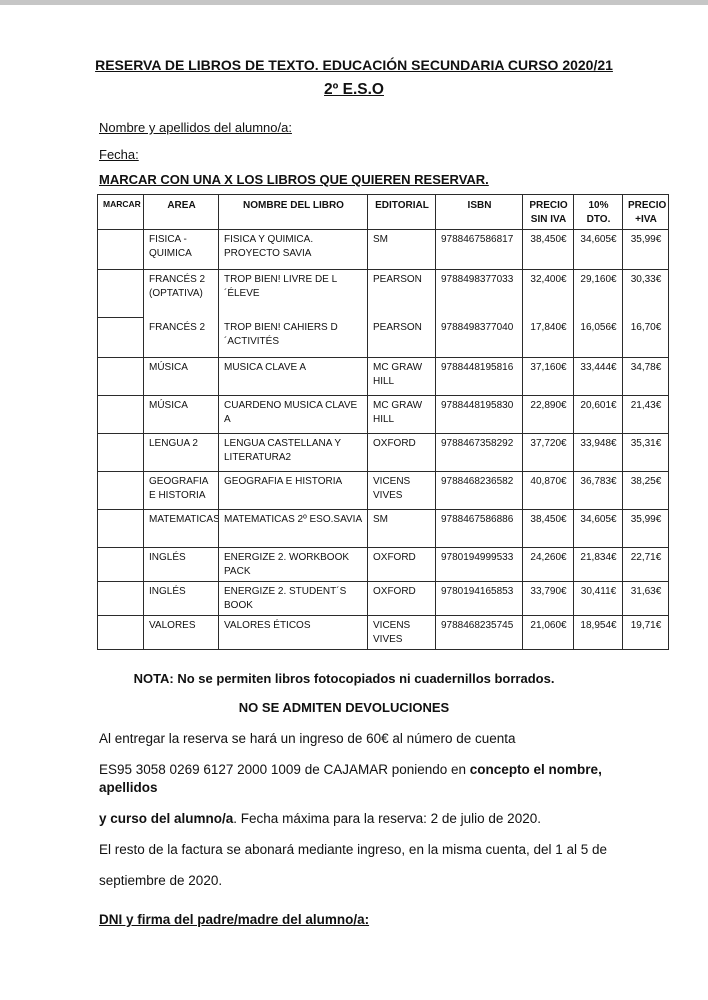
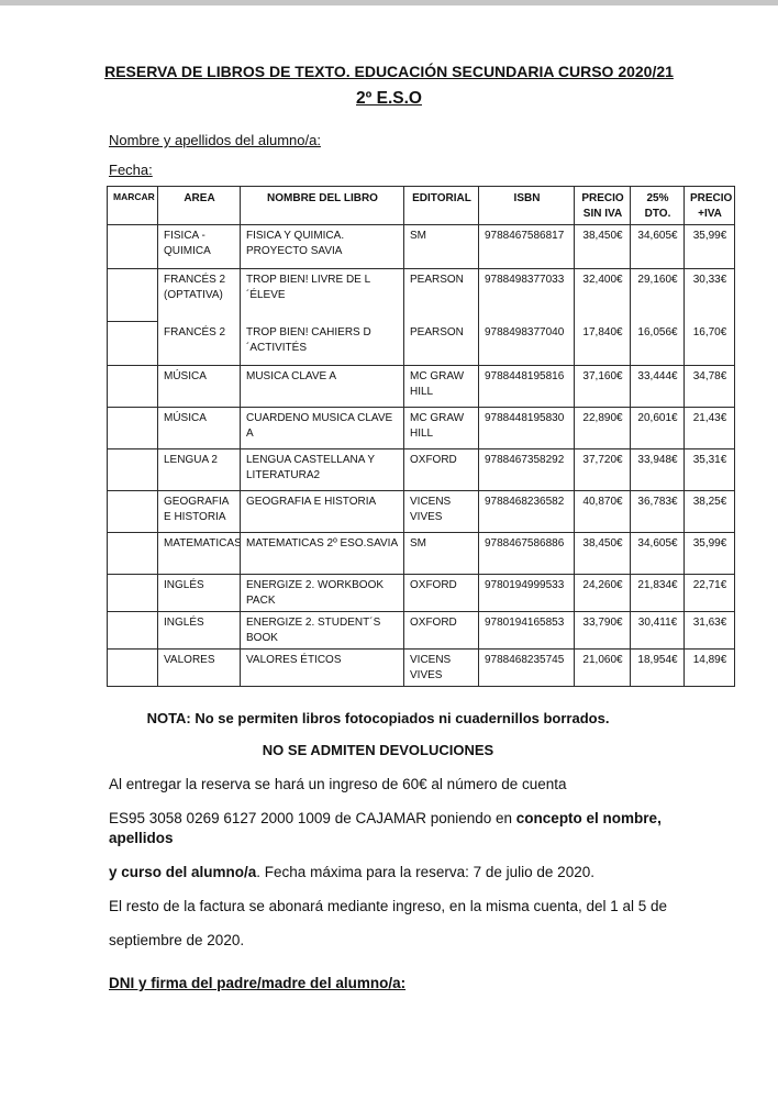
  RESERVA DE LIBROS DE TEXTO. EDUCACIÓN SECUNDARIA CURSO 2020/21
  2º E.S.O
  Nombre y apellidos del alumno/a:
  Fecha:
- MARCAR CON UNA X LOS LIBROS QUE QUIEREN RESERVAR.
- MARCAR	AREA	NOMBRE DEL LIBRO	EDITORIAL	ISBN	PRECIO SIN IVA	10% DTO.	PRECIO +IVA
+ MARCAR	AREA	NOMBRE DEL LIBRO	EDITORIAL	ISBN	PRECIO SIN IVA	25% DTO.	PRECIO +IVA
  	FISICA - QUIMICA	FISICA Y QUIMICA. PROYECTO SAVIA	SM	9788467586817	38,450€	34,605€	35,99€
  	FRANCÉS 2 (OPTATIVA)	TROP BIEN! LIVRE DE L´ÉLEVE	PEARSON	9788498377033	32,400€	29,160€	30,33€
  	FRANCÉS 2	TROP BIEN! CAHIERS D´ACTIVITÉS	PEARSON	9788498377040	17,840€	16,056€	16,70€
  	MÚSICA	MUSICA CLAVE A	MC GRAW HILL	9788448195816	37,160€	33,444€	34,78€
  	MÚSICA	CUARDENO MUSICA CLAVE A	MC GRAW HILL	9788448195830	22,890€	20,601€	21,43€
  	LENGUA 2	LENGUA CASTELLANA Y LITERATURA2	OXFORD	9788467358292	37,720€	33,948€	35,31€
  	GEOGRAFIA E HISTORIA	GEOGRAFIA E HISTORIA	VICENS VIVES	9788468236582	40,870€	36,783€	38,25€
  	MATEMATICAS	MATEMATICAS 2º ESO.SAVIA	SM	9788467586886	38,450€	34,605€	35,99€
  	INGLÉS	ENERGIZE 2. WORKBOOK PACK	OXFORD	9780194999533	24,260€	21,834€	22,71€
  	INGLÉS	ENERGIZE 2. STUDENT´S BOOK	OXFORD	9780194165853	33,790€	30,411€	31,63€
- 	VALORES	VALORES ÉTICOS	VICENS VIVES	9788468235745	21,060€	18,954€	19,71€
+ 	VALORES	VALORES ÉTICOS	VICENS VIVES	9788468235745	21,060€	18,954€	14,89€
  NOTA: No se permiten libros fotocopiados ni cuadernillos borrados.
  NO SE ADMITEN DEVOLUCIONES
  Al entregar la reserva se hará un ingreso de 60€ al número de cuenta
  ES95 3058 0269 6127 2000 1009 de CAJAMAR poniendo en concepto el nombre, apellidos
- y curso del alumno/a. Fecha máxima para la reserva: 2 de julio de 2020.
+ y curso del alumno/a. Fecha máxima para la reserva: 7 de julio de 2020.
  El resto de la factura se abonará mediante ingreso, en la misma cuenta, del 1 al 5 de
  septiembre de 2020.
  DNI y firma del padre/madre del alumno/a:
